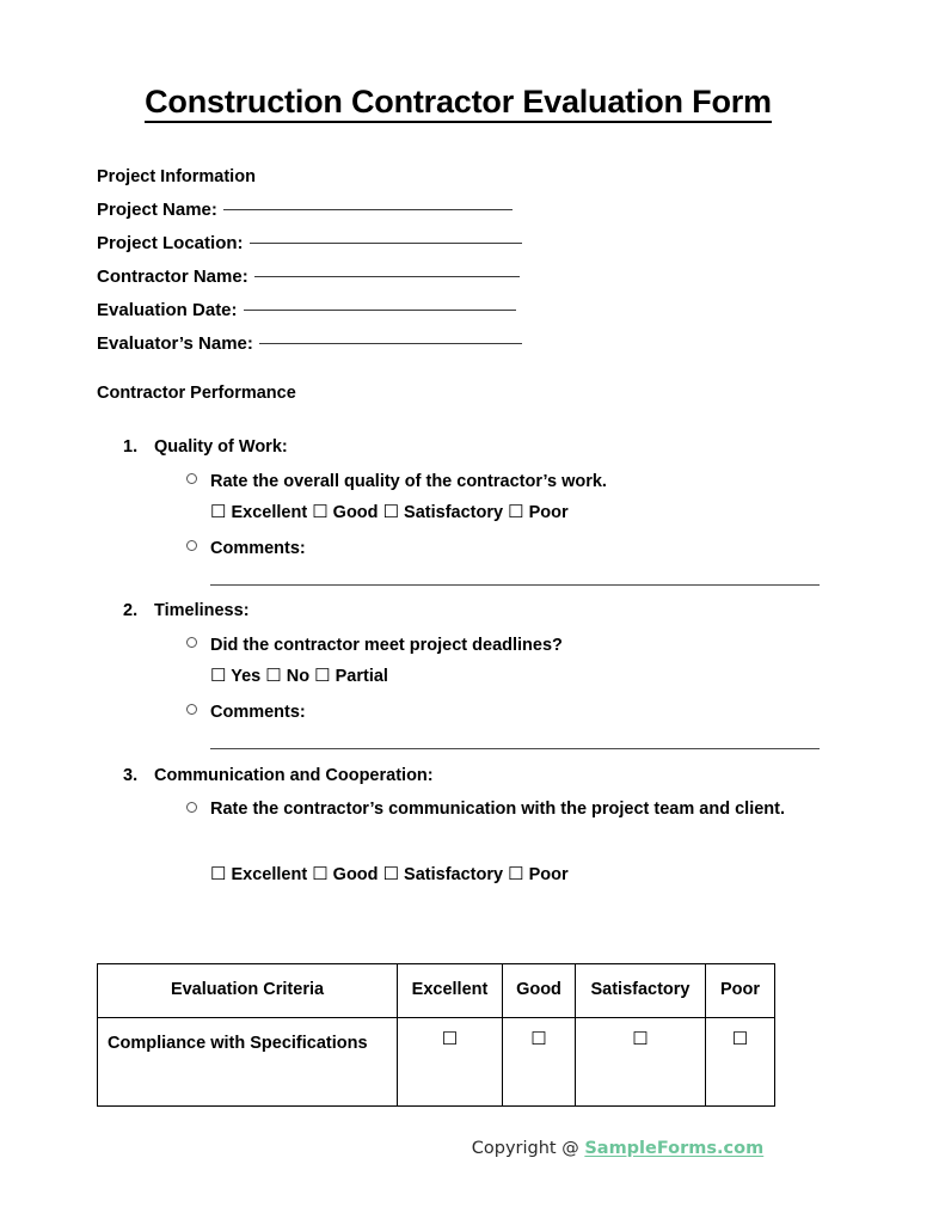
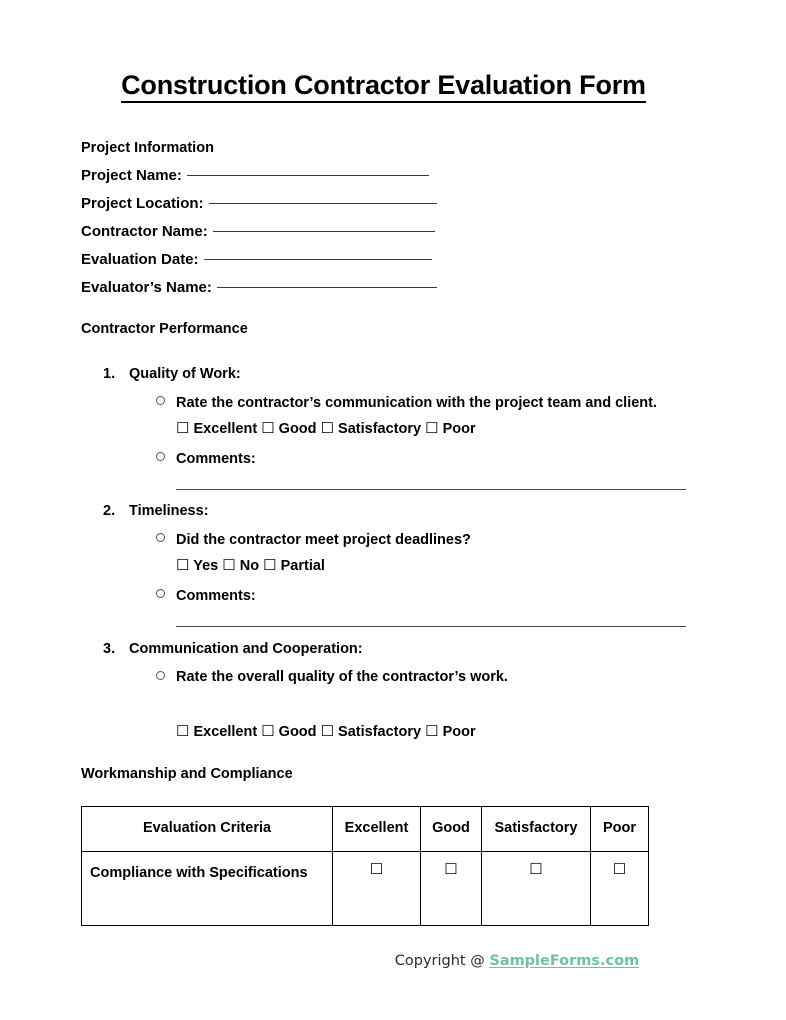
  Construction Contractor Evaluation Form
  Project Information
  Project Name:
  Project Location:
  Contractor Name:
  Evaluation Date:
  Evaluator’s Name:
  Contractor Performance
  1.
  Quality of Work:
- Rate the overall quality of the contractor’s work.
+ Rate the contractor’s communication with the project team and client.
  ☐ Excellent ☐ Good ☐ Satisfactory ☐ Poor
  Comments:
  2.
  Timeliness:
  Did the contractor meet project deadlines?
  ☐ Yes ☐ No ☐ Partial
  Comments:
  3.
  Communication and Cooperation:
- Rate the contractor’s communication with the project team and client.
+ Rate the overall quality of the contractor’s work.
  ☐ Excellent ☐ Good ☐ Satisfactory ☐ Poor
+ Workmanship and Compliance
  Evaluation Criteria	Excellent	Good	Satisfactory	Poor
  Compliance with Specifications	☐	☐	☐	☐
  Copyright @ SampleForms.com
